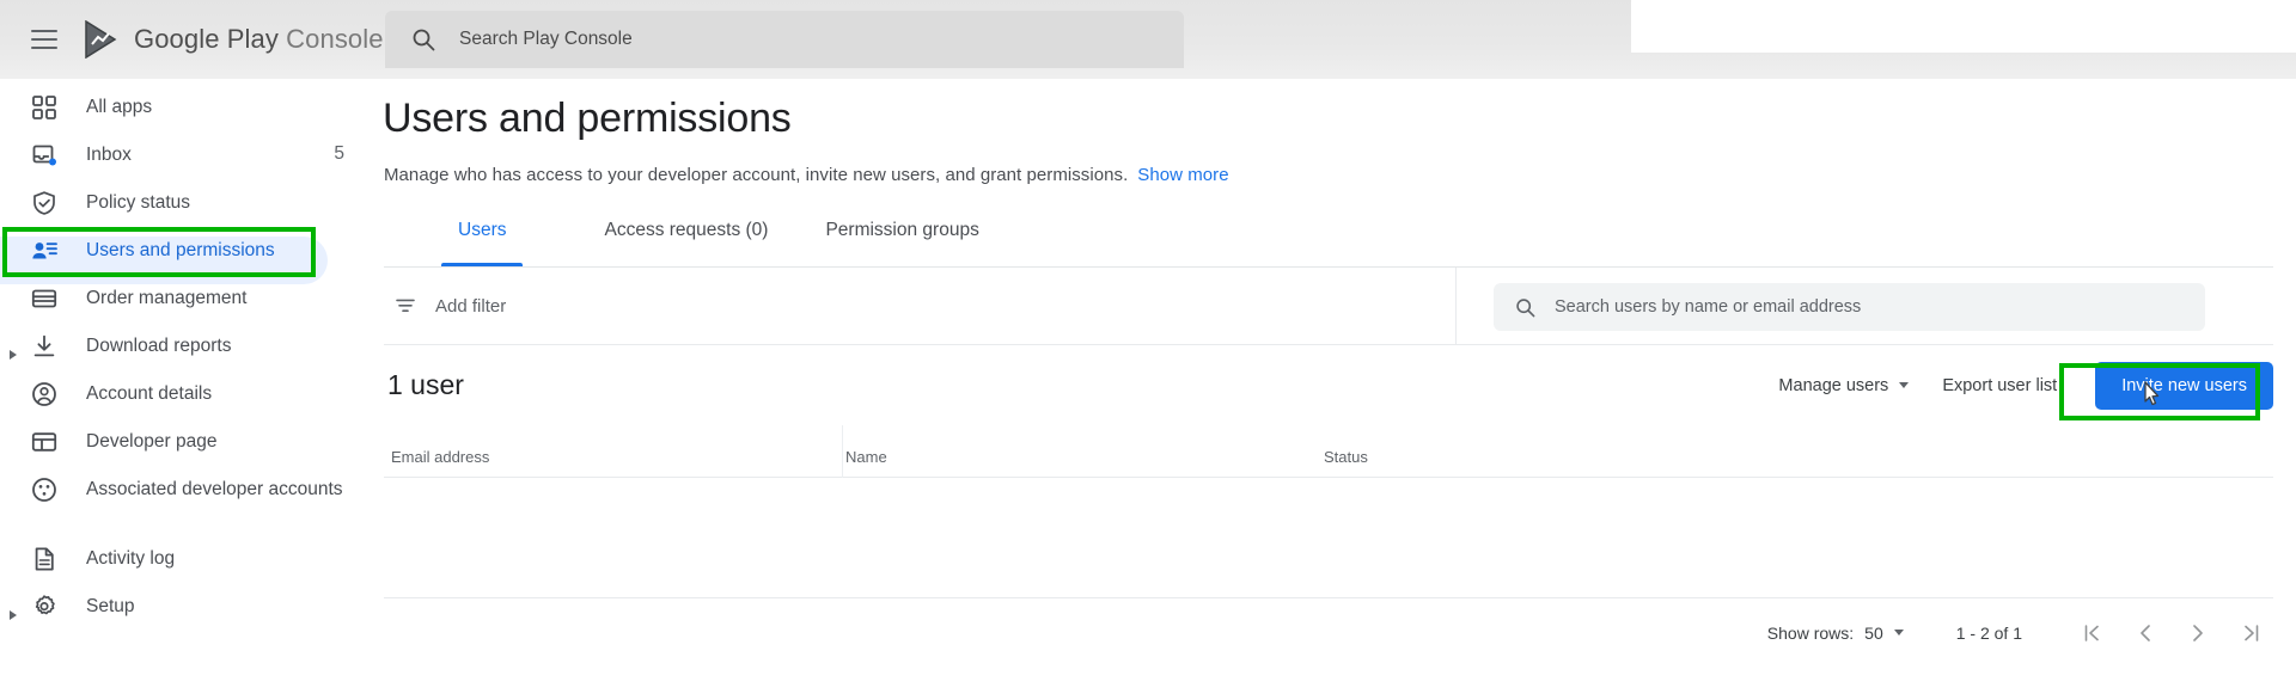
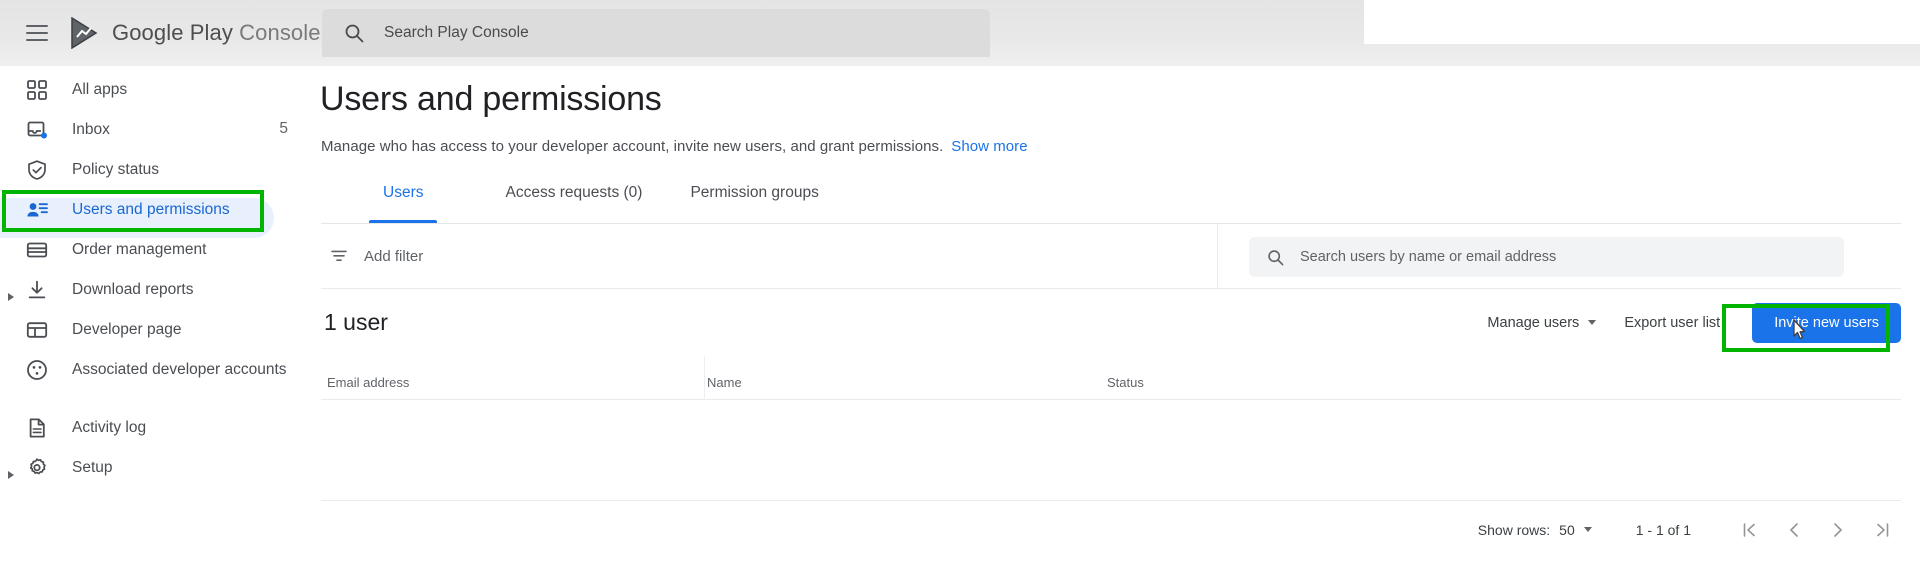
  Google Play Console
  Search Play Console
  All apps
  Inbox
  5
  Policy status
  Users and permissions
  Order management
  Download reports
- Account details
  Developer page
  Associated developer accounts
  Activity log
  Setup
  Users and permissions
  Manage who has access to your developer account, invite new users, and grant permissions. Show more
  Users
  Access requests (0)
  Permission groups
  Add filter
  Search users by name or email address
  1 user
  Manage users
  Export user list
  Invte new users
  Email address
  Name
  Status
  Show rows:
  50
- 1 - 2 of 1
+ 1 - 1 of 1
